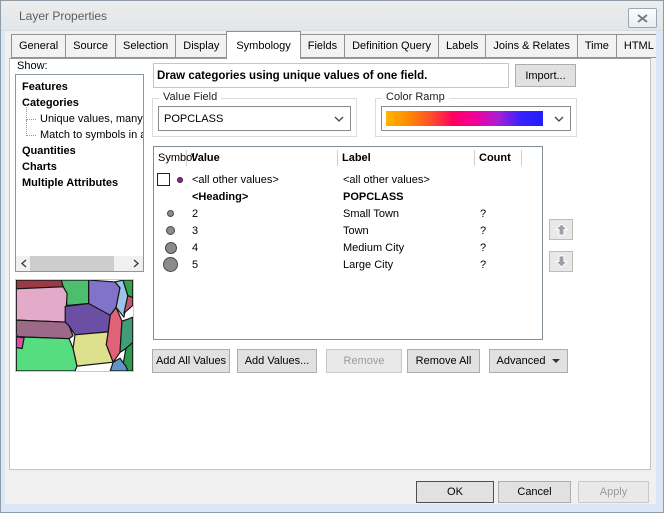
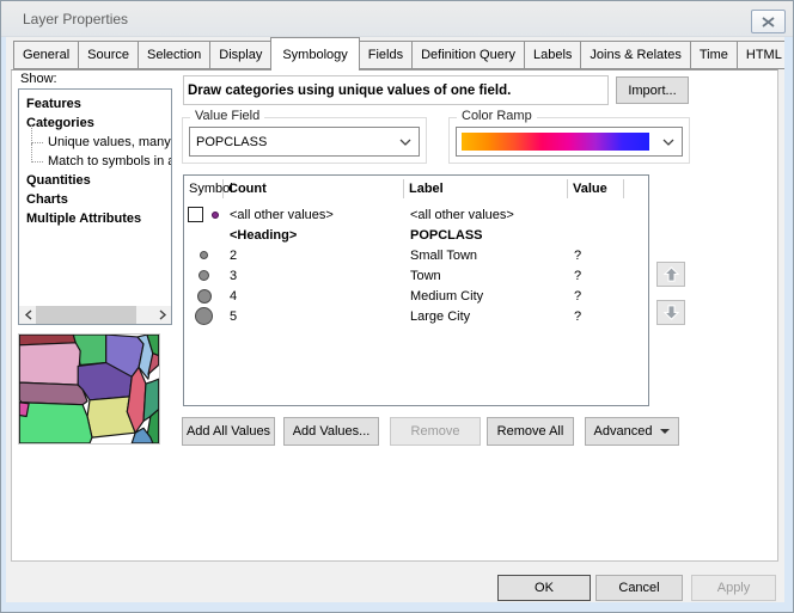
  Layer Properties
  General
  Source
  Selection
  Display
  Symbology
  Fields
  Definition Query
  Labels
  Joins & Relates
  Time
  Show:
  Features
  Categories
  Unique values, many
  Match to symbols in
  Quantities
  Charts
  Multiple Attributes
  Draw categories using unique values of one field.
  Import...
  Value Field
  POPCLASS
  Color Ramp
  Symbo
- Value
+ Count
  Label
- Count
+ Value
  <all other values>
  <all other values>
  <Heading>
  POPCLASS
  2
  Small Town
  ?
  3
  Town
  ?
  4
  Medium City
  ?
  5
  Large City
  ?
  Add All Values
  Add Values...
  Remove
  Remove All
  Advanced
  OK
  Cancel
  Apply
